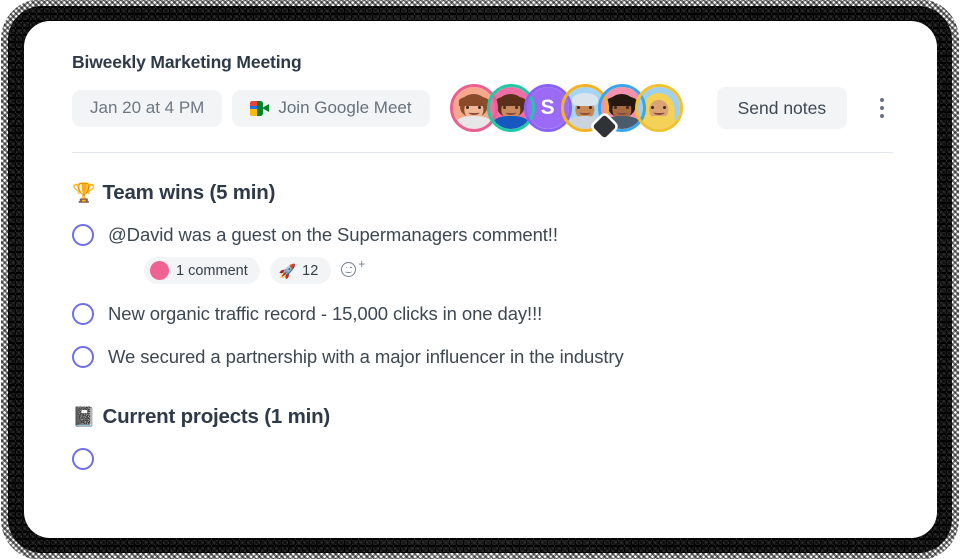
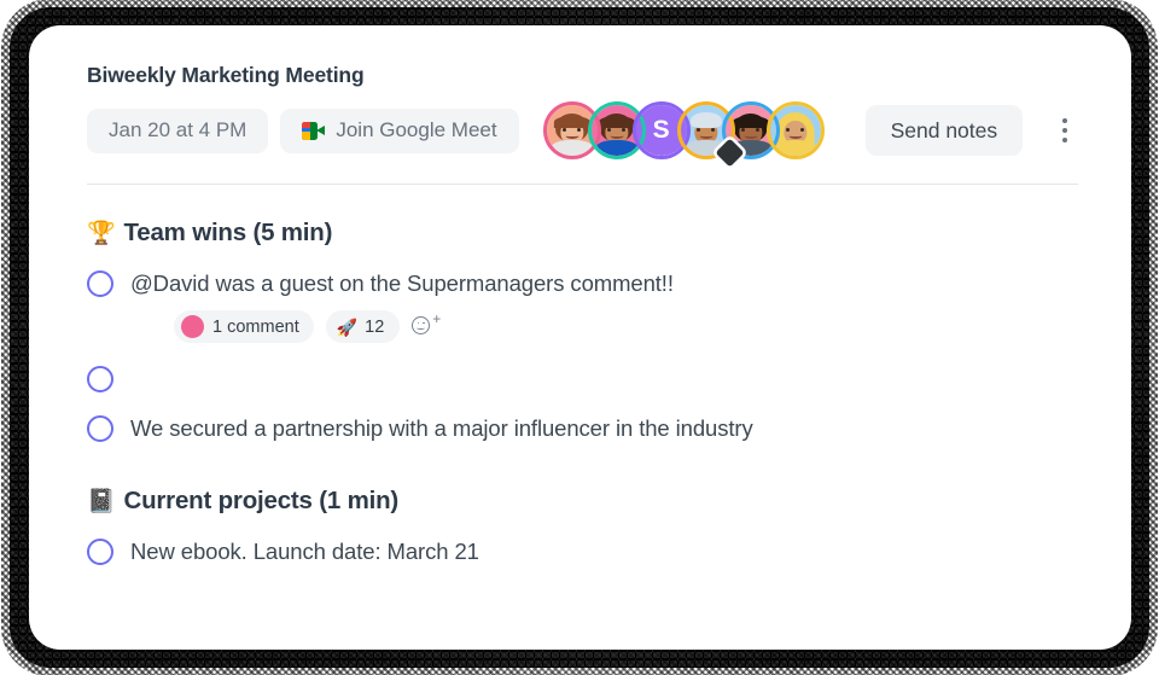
  Biweekly Marketing Meeting
  Jan 20 at 4 PM
  Join Google Meet
  S
  Send notes
  🏆
  Team wins (5 min)
  @David was a guest on the Supermanagers comment!!
  1 comment
  🚀
  12
  +
- New organic traffic record - 15,000 clicks in one day!!!
  We secured a partnership with a major influencer in the industry
  📓
  Current projects (1 min)
+ New ebook. Launch date: March 21
